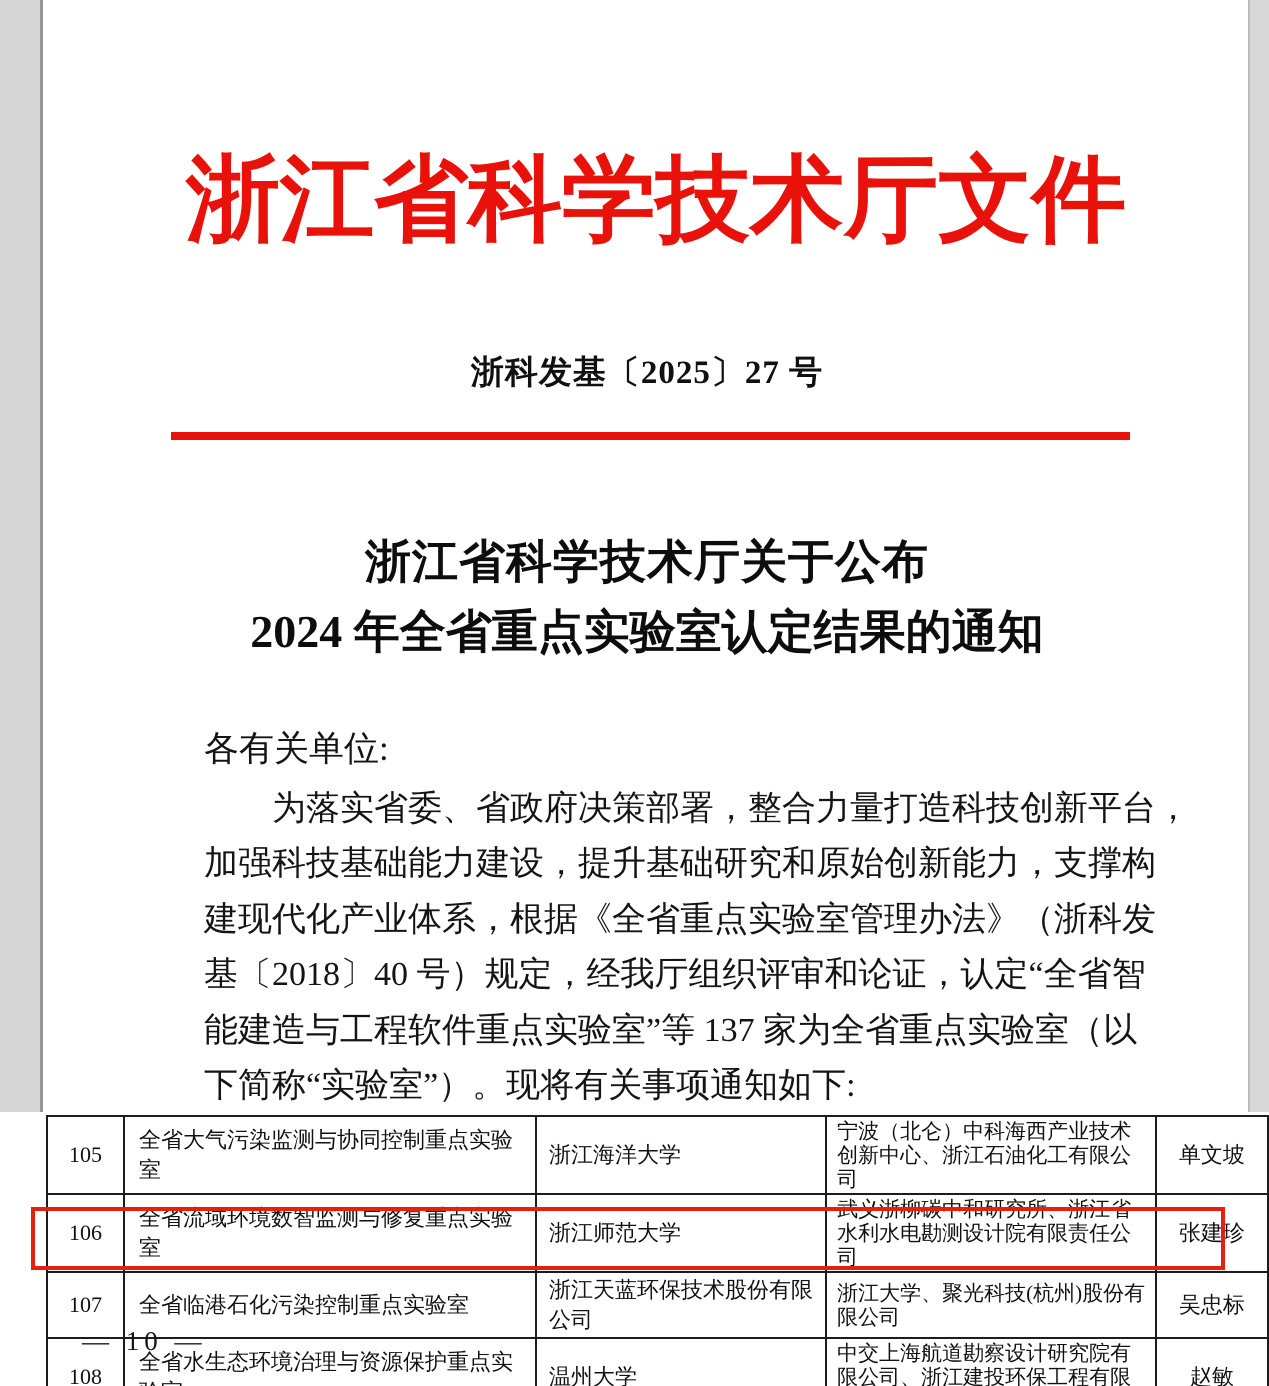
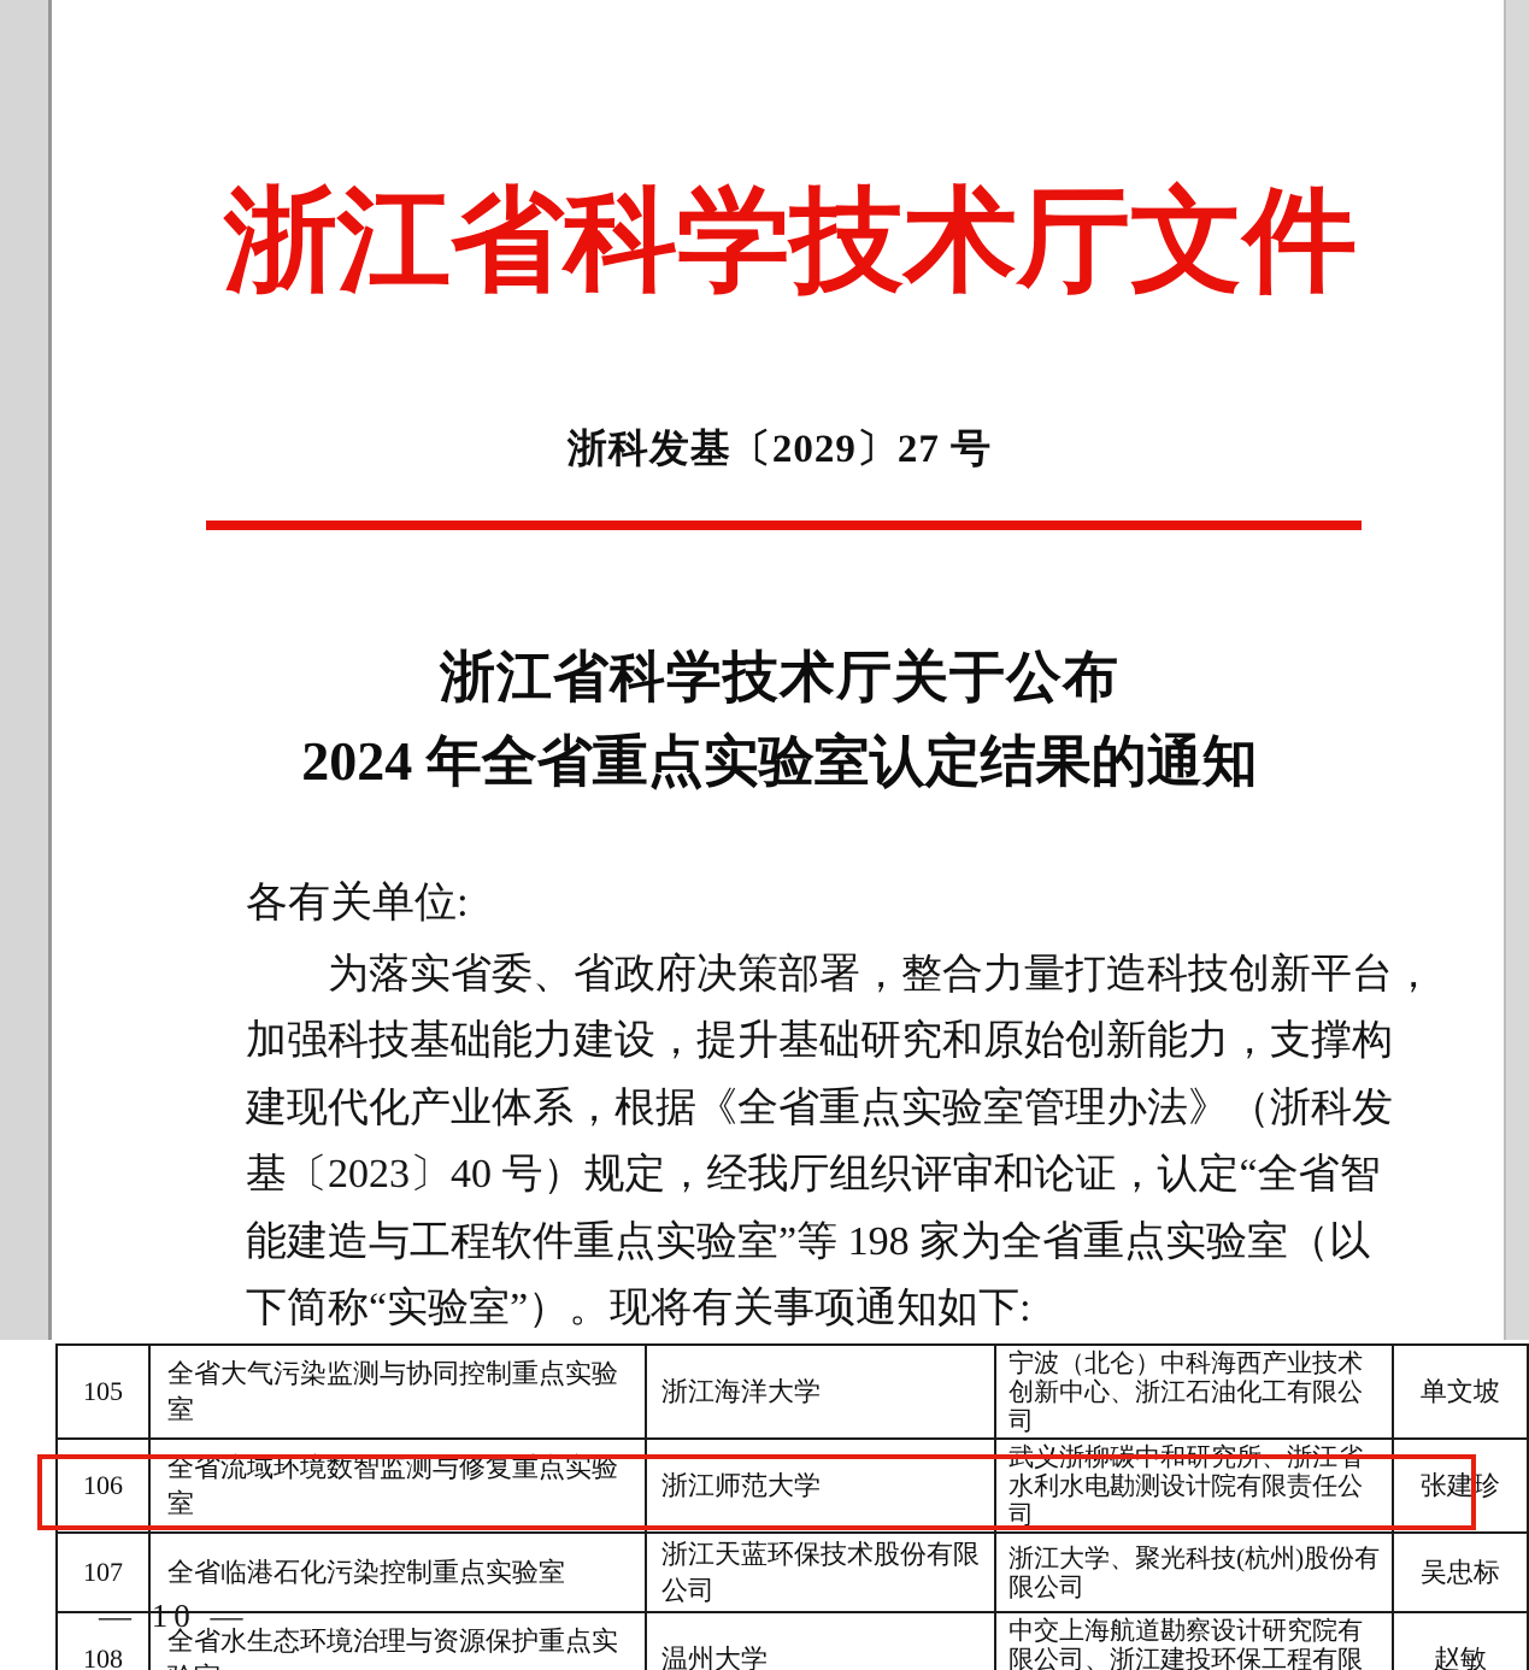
  浙江省科学技术厅文件
- 浙科发基〔2025〕27 号
+ 浙科发基〔2029〕27 号
  浙江省科学技术厅关于公布
  2024 年全省重点实验室认定结果的通知
  各有关单位:
  为落实省委、省政府决策部署，整合力量打造科技创新平台，
  加强科技基础能力建设，提升基础研究和原始创新能力，支撑构
  建现代化产业体系，根据《全省重点实验室管理办法》（浙科发
- 基〔2018〕40 号）规定，经我厅组织评审和论证，认定“全省智
+ 基〔2023〕40 号）规定，经我厅组织评审和论证，认定“全省智
- 能建造与工程软件重点实验室”等 137 家为全省重点实验室（以
+ 能建造与工程软件重点实验室”等 198 家为全省重点实验室（以
  下简称“实验室”）。现将有关事项通知如下:
  105	全省大气污染监测与协同控制重点实验室	浙江海洋大学	宁波（北仑）中科海西产业技术创新中心、浙江石油化工有限公司	单文坡
  106	全省流域环境数智监测与修复重点实验室	浙江师范大学	武义浙柳碳中和研究所、浙江省水利水电勘测设计院有限责任公司	张建珍
  107	全省临港石化污染控制重点实验室	浙江天蓝环保技术股份有限公司	浙江大学、聚光科技(杭州)股份有限公司	吴忠标
  108	全省水生态环境治理与资源保护重点实	温州大学	中交上海航道勘察设计研究院有限公司、浙江建投环保工程有限	赵敏
  — 10 —
